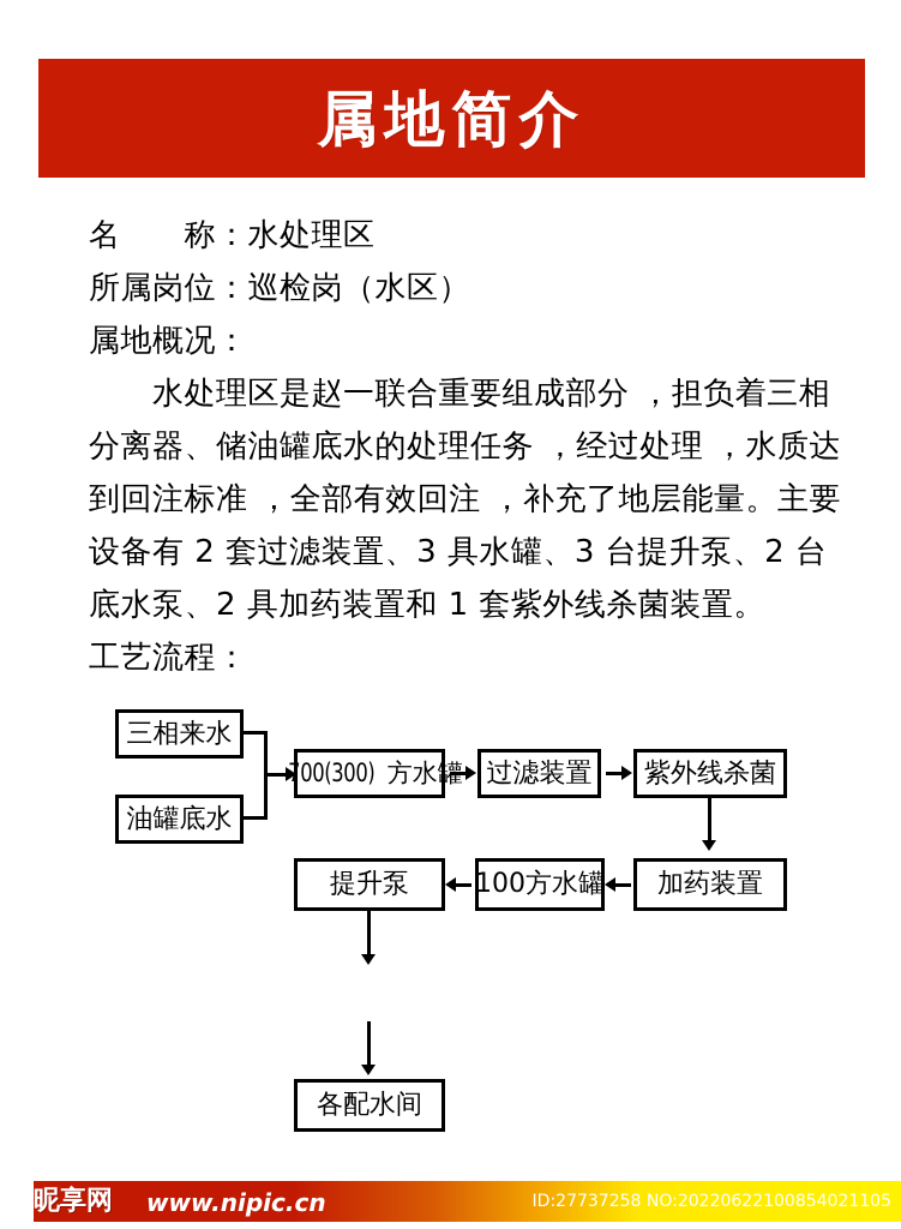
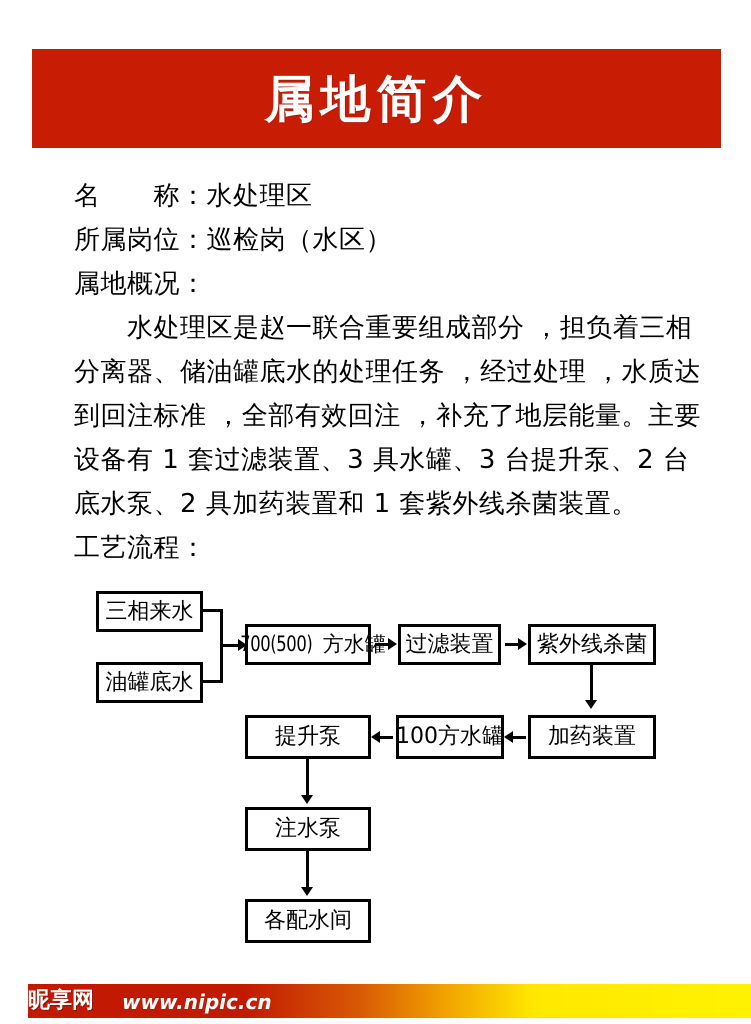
  属地简介
  名 称：水处理区
  所属岗位：巡检岗（水区）
  属地概况：
  水处理区是赵一联合重要组成部分 ，担负着三相
  分离器、储油罐底水的处理任务 ，经过处理 ，水质
  到回注标准 ，全部有效回注 ，补充了地层能量。主
- 设备有 2 套过滤装置、3 具水罐、3 台提升泵、2 台
+ 设备有 1 套过滤装置、3 具水罐、3 台提升泵、2 台
  底水泵、2 具加药装置和 1 套紫外线杀菌装置。
  工艺流程：
  三相来水
  油罐底水
- 700(300)
+ 700(500)
  过滤装置
  紫外线杀菌
  加药装置
  100
  方水罐
  提升泵
+ 注水泵
  各配水间
  昵享网
  www.nipic.cn
- ID:27737258 NO:20220622100854021105
